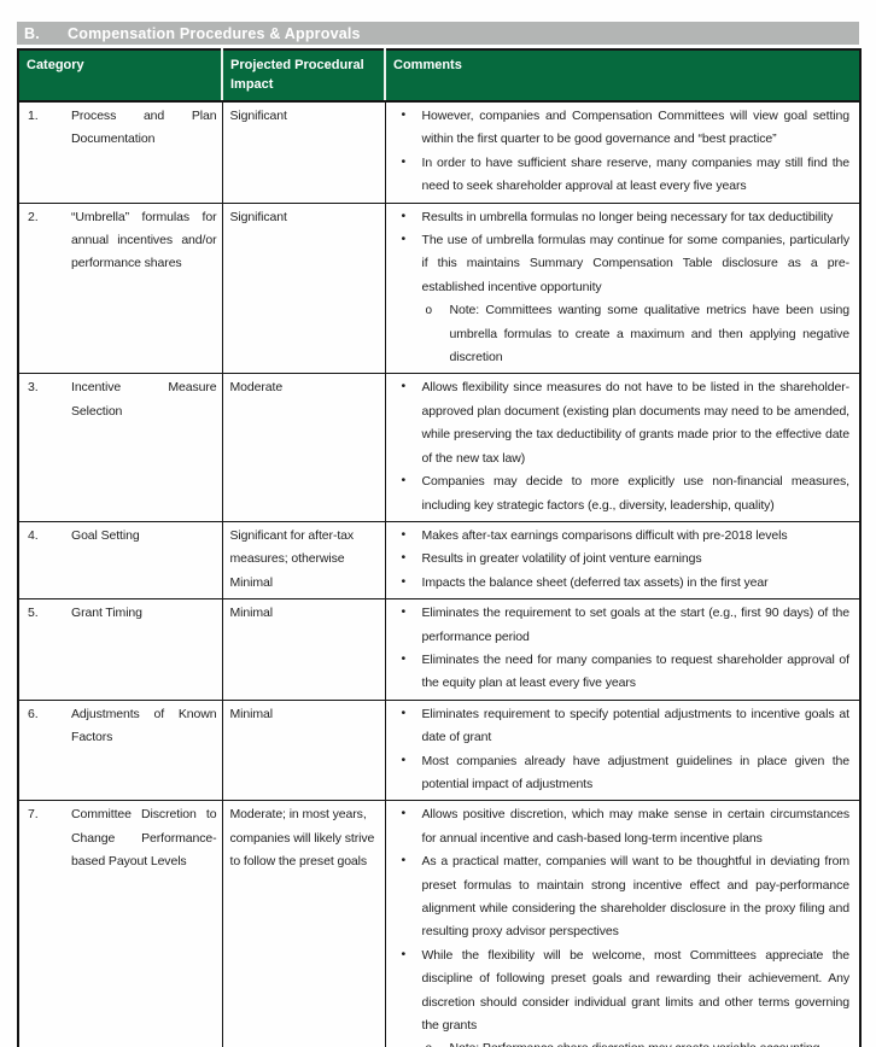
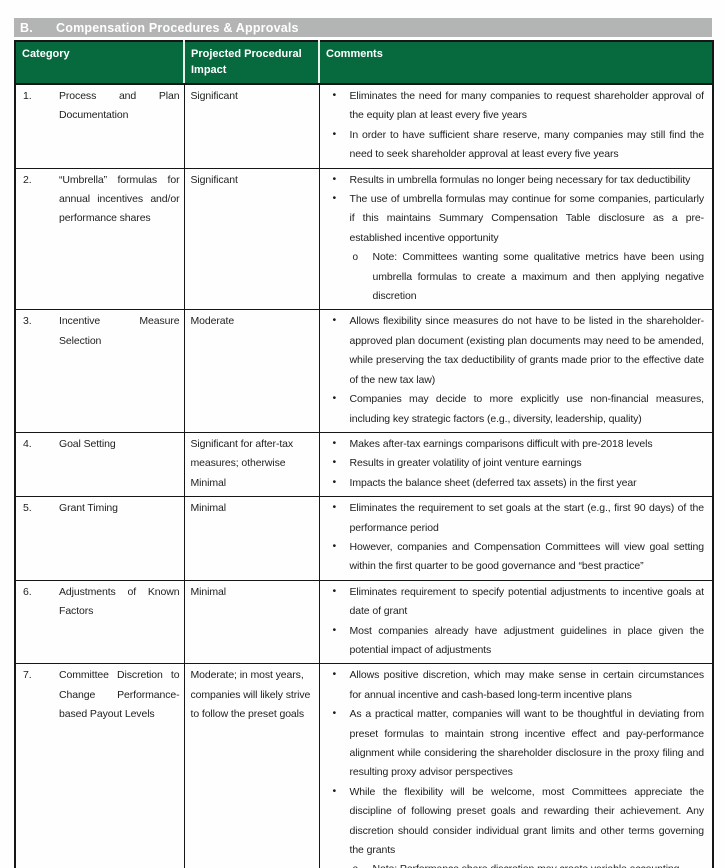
  B.
  Compensation Procedures & Approvals
  Category	Projected Procedural Impact	Comments
- 1. Process and Plan Documentation	Significant	• However, companies and Compensation Committees will view goal setting within the first quarter to be good governance and “best practice”• In order to have sufficient share reserve, many companies may still find the need to seek shareholder approval at least every five years
+ 1. Process and Plan Documentation	Significant	• Eliminates the need for many companies to request shareholder approval of the equity plan at least every five years• In order to have sufficient share reserve, many companies may still find the need to seek shareholder approval at least every five years
  2. “Umbrella” formulas for annual incentives and/or performance shares	Significant	• Results in umbrella formulas no longer being necessary for tax deductibility• The use of umbrella formulas may continue for some companies, particularly if this maintains Summary Compensation Table disclosure as a pre-established incentive opportunityo Note: Committees wanting some qualitative metrics have been using umbrella formulas to create a maximum and then applying negative discretion
  3. Incentive Measure Selection	Moderate	• Allows flexibility since measures do not have to be listed in the shareholder-approved plan document (existing plan documents may need to be amended, while preserving the tax deductibility of grants made prior to the effective date of the new tax law)• Companies may decide to more explicitly use non-financial measures, including key strategic factors (e.g., diversity, leadership, quality)
  4. Goal Setting	Significant for after-tax measures; otherwise Minimal	• Makes after-tax earnings comparisons difficult with pre-2018 levels• Results in greater volatility of joint venture earnings• Impacts the balance sheet (deferred tax assets) in the first year
- 5. Grant Timing	Minimal	• Eliminates the requirement to set goals at the start (e.g., first 90 days) of the performance period• Eliminates the need for many companies to request shareholder approval of the equity plan at least every five years
+ 5. Grant Timing	Minimal	• Eliminates the requirement to set goals at the start (e.g., first 90 days) of the performance period• However, companies and Compensation Committees will view goal setting within the first quarter to be good governance and “best practice”
  6. Adjustments of Known Factors	Minimal	• Eliminates requirement to specify potential adjustments to incentive goals at date of grant• Most companies already have adjustment guidelines in place given the potential impact of adjustments
  7. Committee Discretion to Change Performance-based Payout Levels	Moderate; in most years, companies will likely strive to follow the preset goals	• Allows positive discretion, which may make sense in certain circumstances for annual incentive and cash-based long-term incentive plans• As a practical matter, companies will want to be thoughtful in deviating from preset formulas to maintain strong incentive effect and pay-performance alignment while considering the shareholder disclosure in the proxy filing and resulting proxy advisor perspectives• While the flexibility will be welcome, most Committees appreciate the discipline of following preset goals and rewarding their achievement. Any discretion should consider individual grant limits and other terms governing the grants
